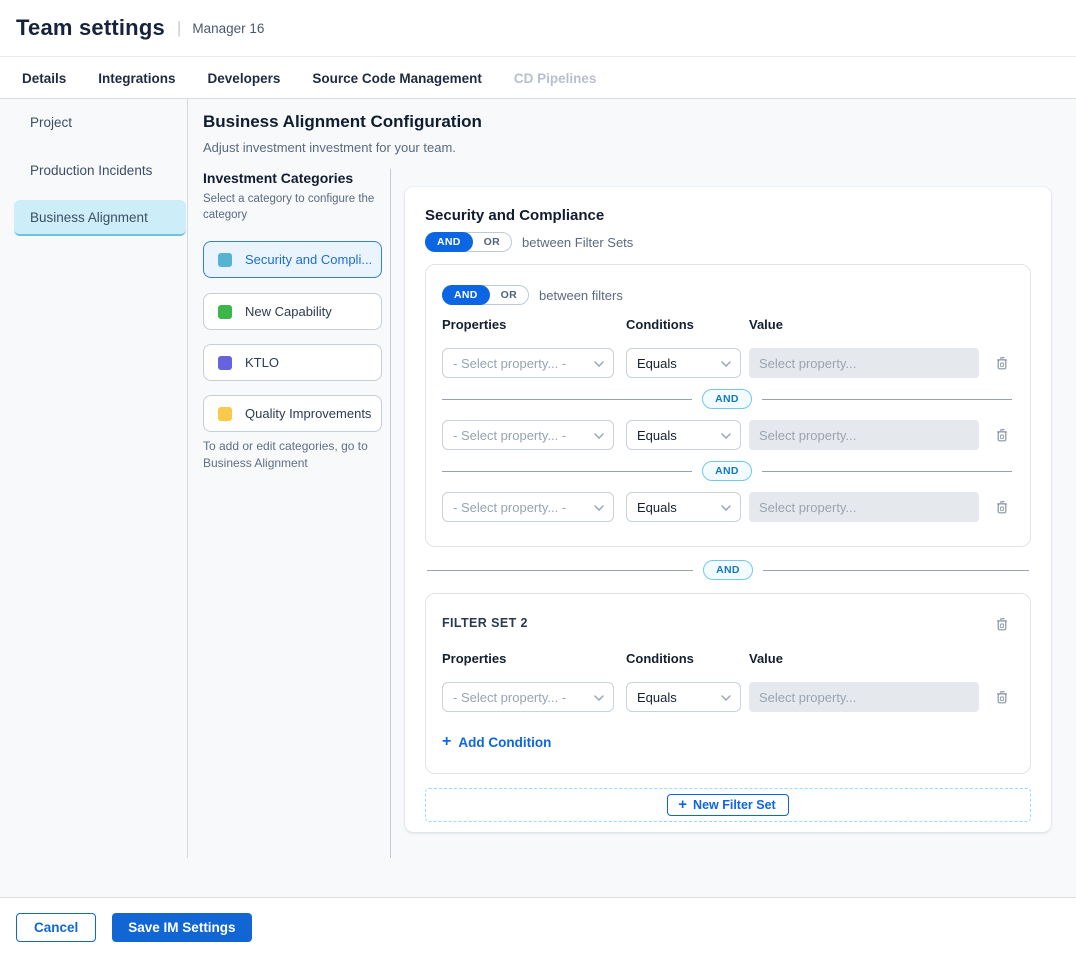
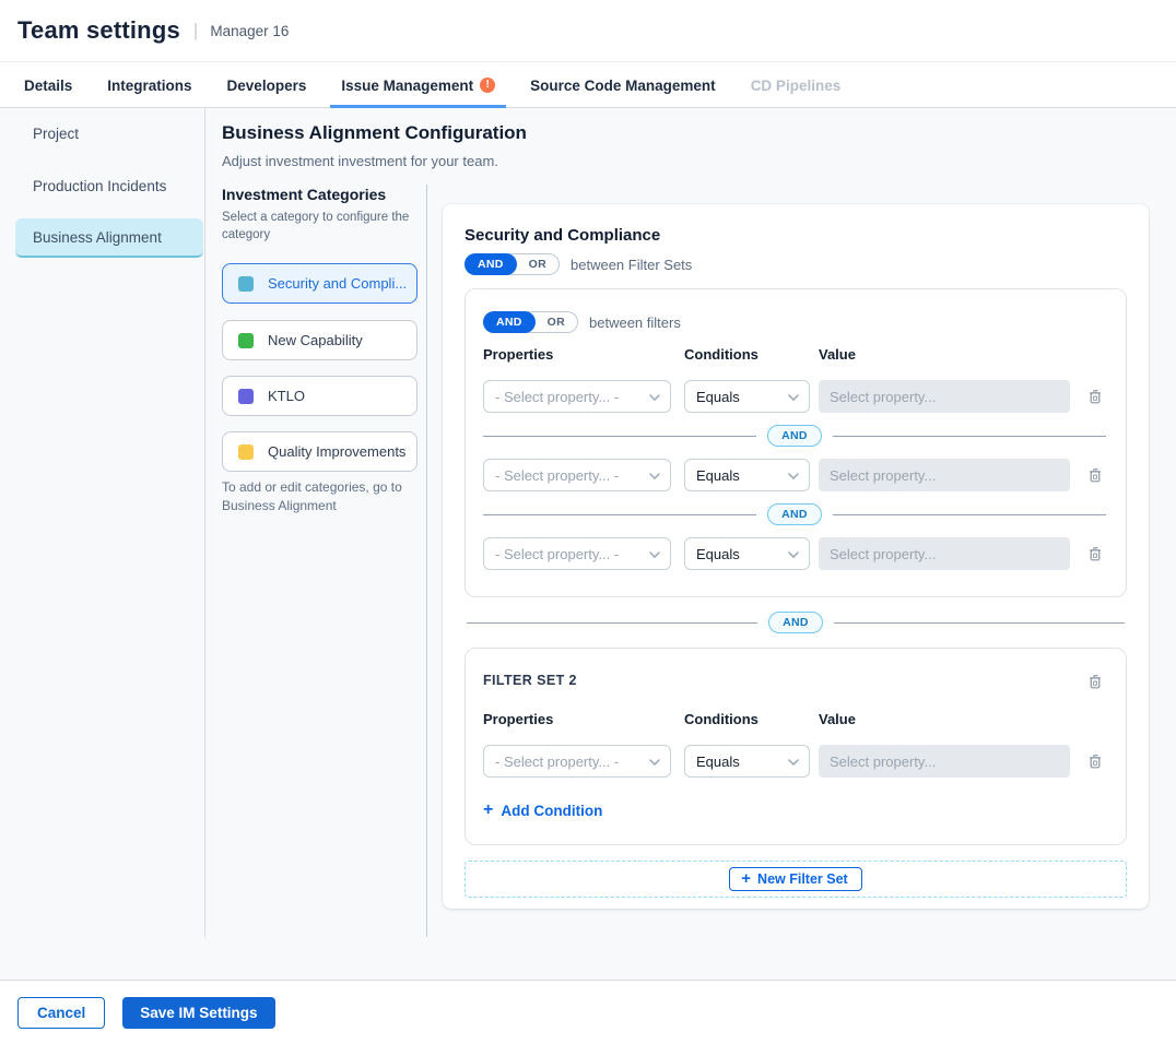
  Team settings
  |
  Manager 16
  Details
  Integrations
  Developers
+ Issue Management
+ !
  Source Code Management
  CD Pipelines
  Project
  Production Incidents
  Business Alignment
  Business Alignment Configuration
  Adjust investment investment for your team.
  Investment Categories
  Select a category to configure the category
  Security and Compli...
  New Capability
  KTLO
  Quality Improvements
  To add or edit categories, go to Business Alignment
  Security and Compliance
  AND
  OR
  between Filter Sets
  AND
  OR
  between filters
  Properties
  Conditions
  Value
  - Select property... -
  Equals
  Select property...
  AND
  - Select property... -
  Equals
  Select property...
  AND
  - Select property... -
  Equals
  Select property...
  AND
  FILTER SET 2
  Properties
  Conditions
  Value
  - Select property... -
  Equals
  Select property...
  +
  Add Condition
  +
  New Filter Set
  Cancel
  Save IM Settings
